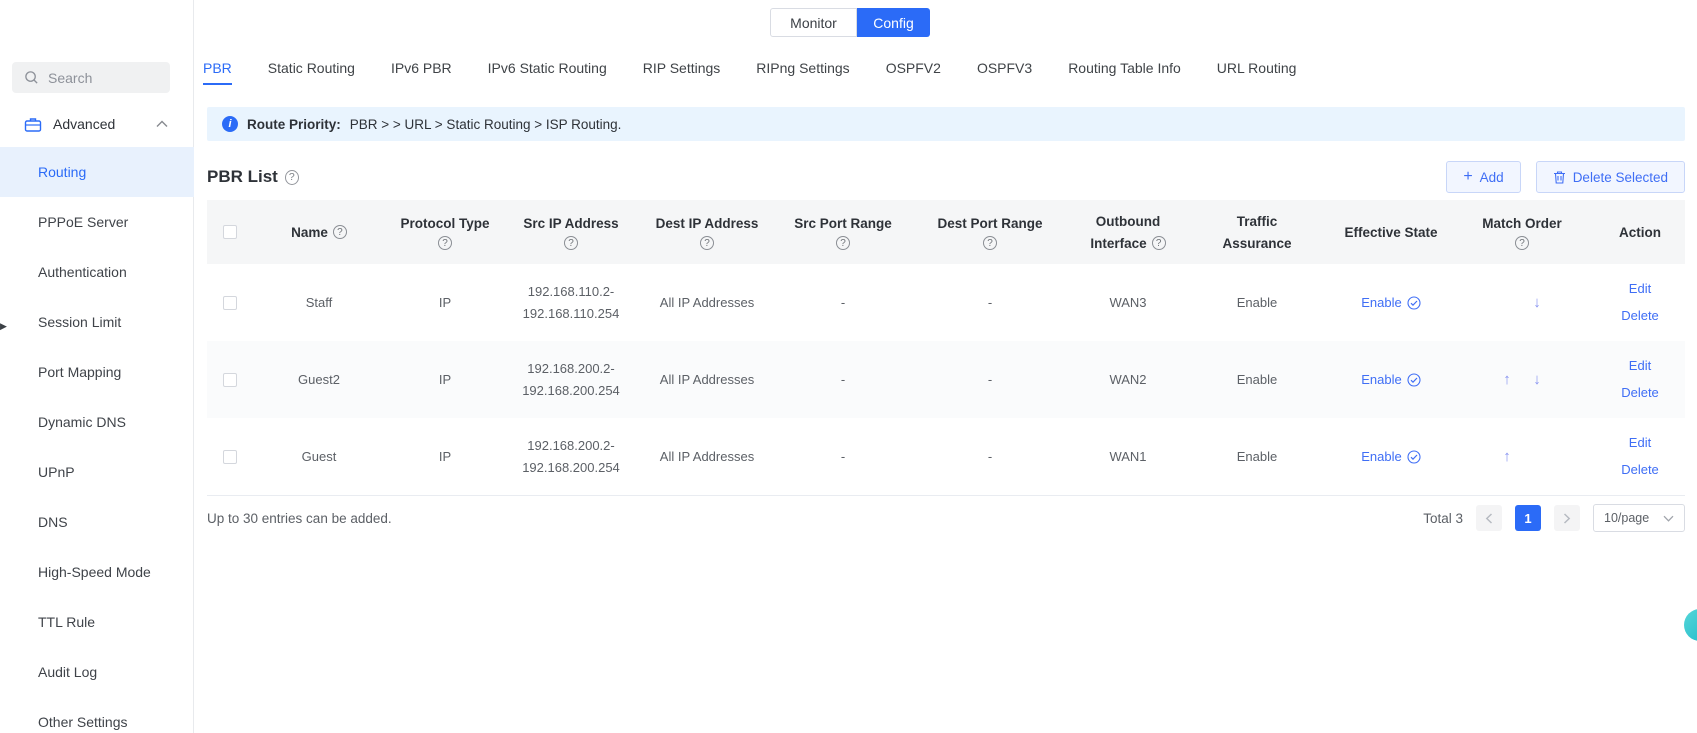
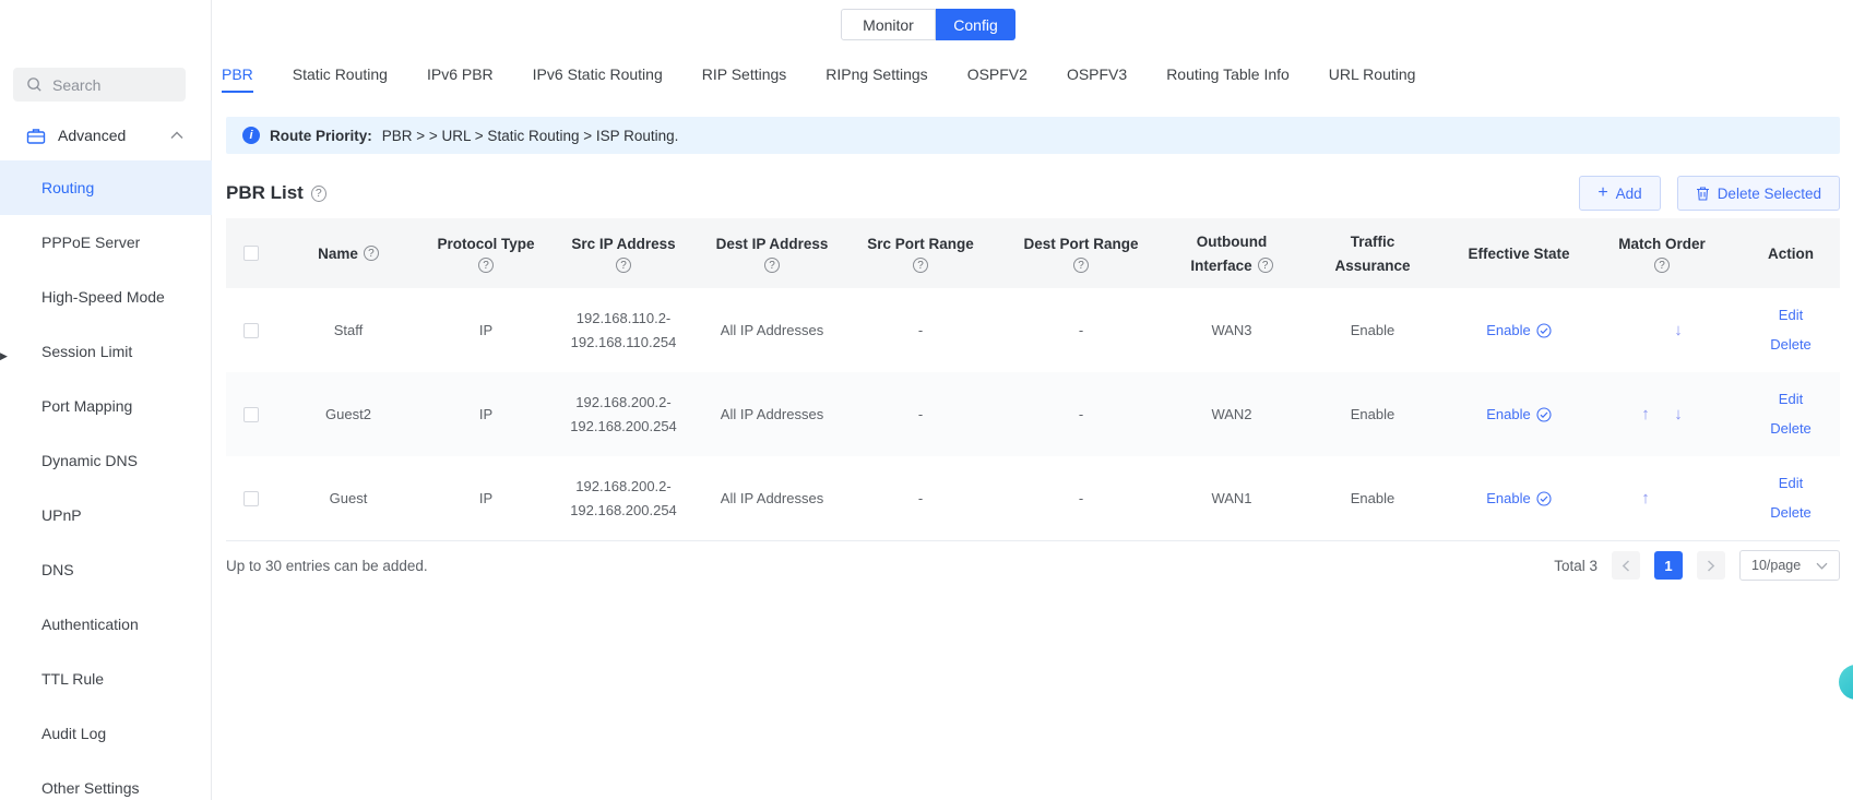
  Monitor
  Config
  Search
  Advanced
  Routing
  PPPoE Server
- Authentication
+ High-Speed Mode
  Session Limit
  Port Mapping
  Dynamic DNS
  UPnP
  DNS
- High-Speed Mode
+ Authentication
  TTL Rule
  Audit Log
  Other Settings
  ▶
  PBR
  Static Routing
  IPv6 PBR
  IPv6 Static Routing
  RIP Settings
  RIPng Settings
  OSPFV2
  OSPFV3
  Routing Table Info
  URL Routing
  i
  Route Priority:
  PBR > > URL > Static Routing > ISP Routing.
  PBR List
  ?
  +
  Add
  Delete Selected
  Name
  ?
  Protocol Type
  ?
  Src IP Address
  ?
  Dest IP Address
  ?
  Src Port Range
  ?
  Dest Port Range
  ?
  Outbound
  Interface
  ?
  Traffic
  Assurance
  Effective State
  Match Order
  ?
  Action
  Staff
  IP
  192.168.110.2-
  192.168.110.254
  All IP Addresses
  -
  -
  WAN3
  Enable
  Enable
  ↓
  Edit
  Delete
  Guest2
  IP
  192.168.200.2-
  192.168.200.254
  All IP Addresses
  -
  -
  WAN2
  Enable
  Enable
  ↑
  ↓
  Edit
  Delete
  Guest
  IP
  192.168.200.2-
  192.168.200.254
  All IP Addresses
  -
  -
  WAN1
  Enable
  Enable
  ↑
  Edit
  Delete
  Up to 30 entries can be added.
  Total 3
  1
  10/page
